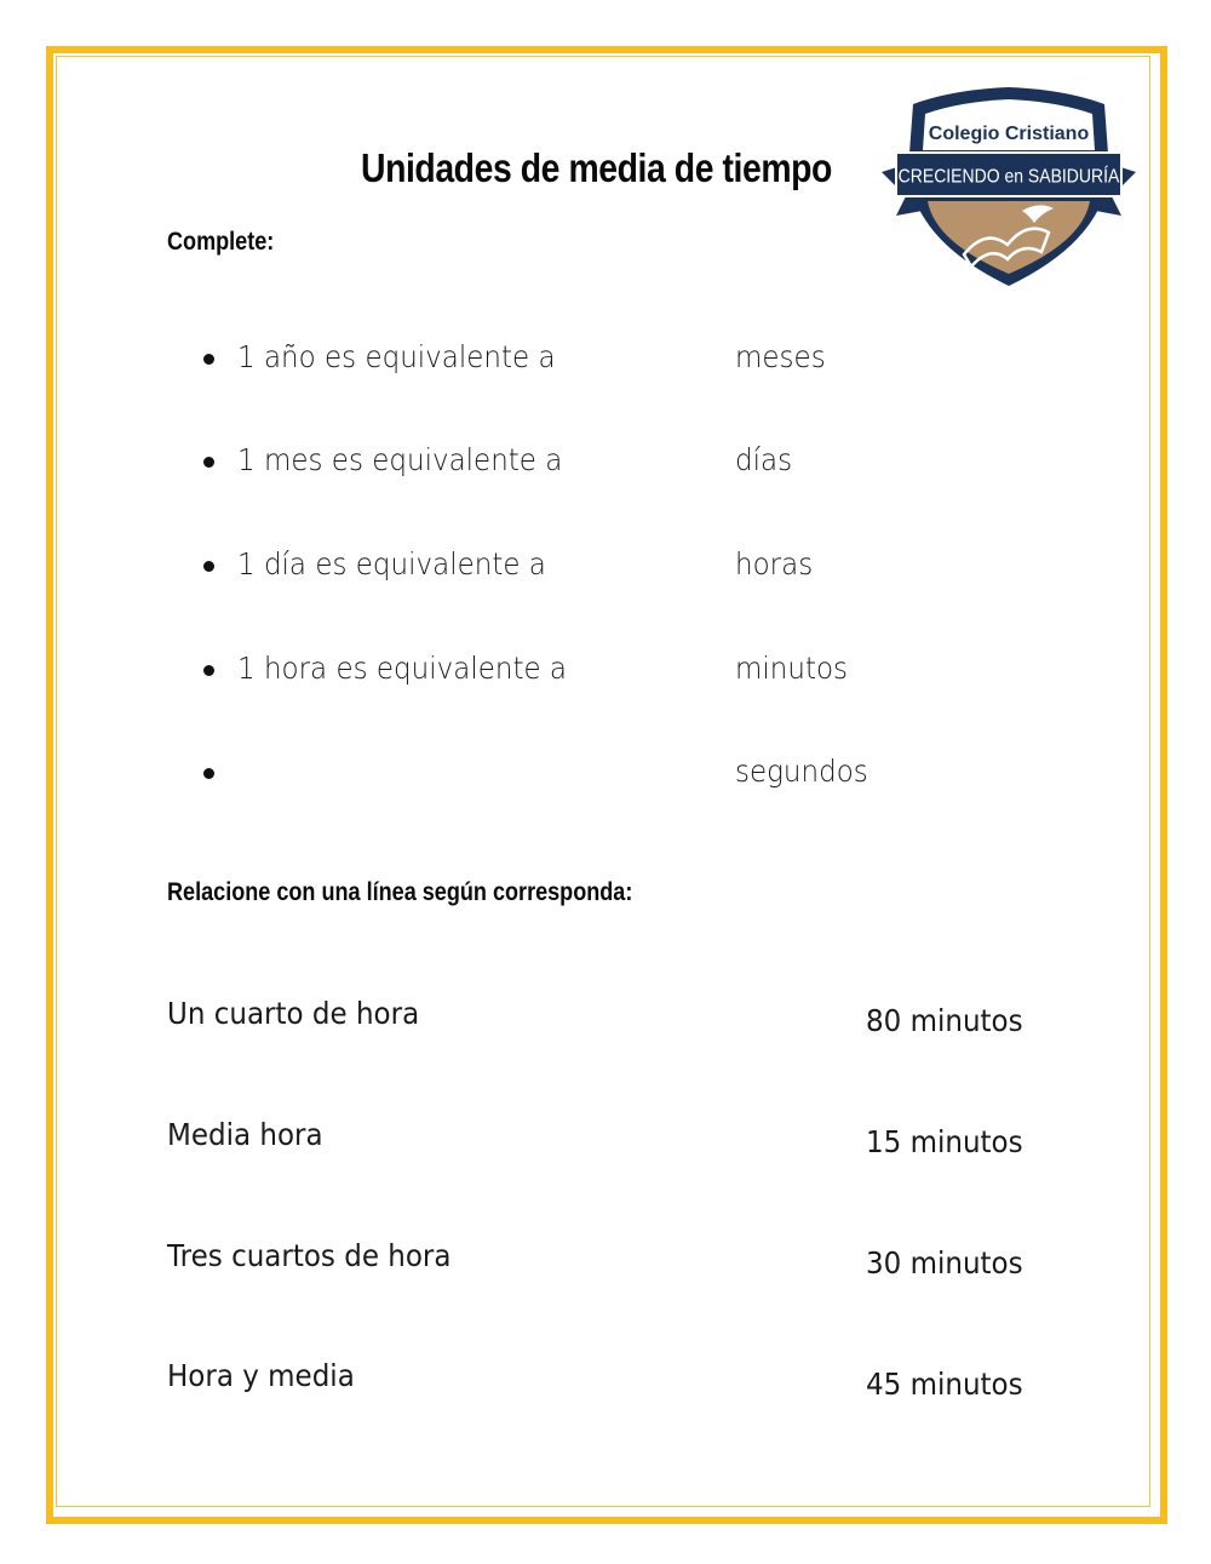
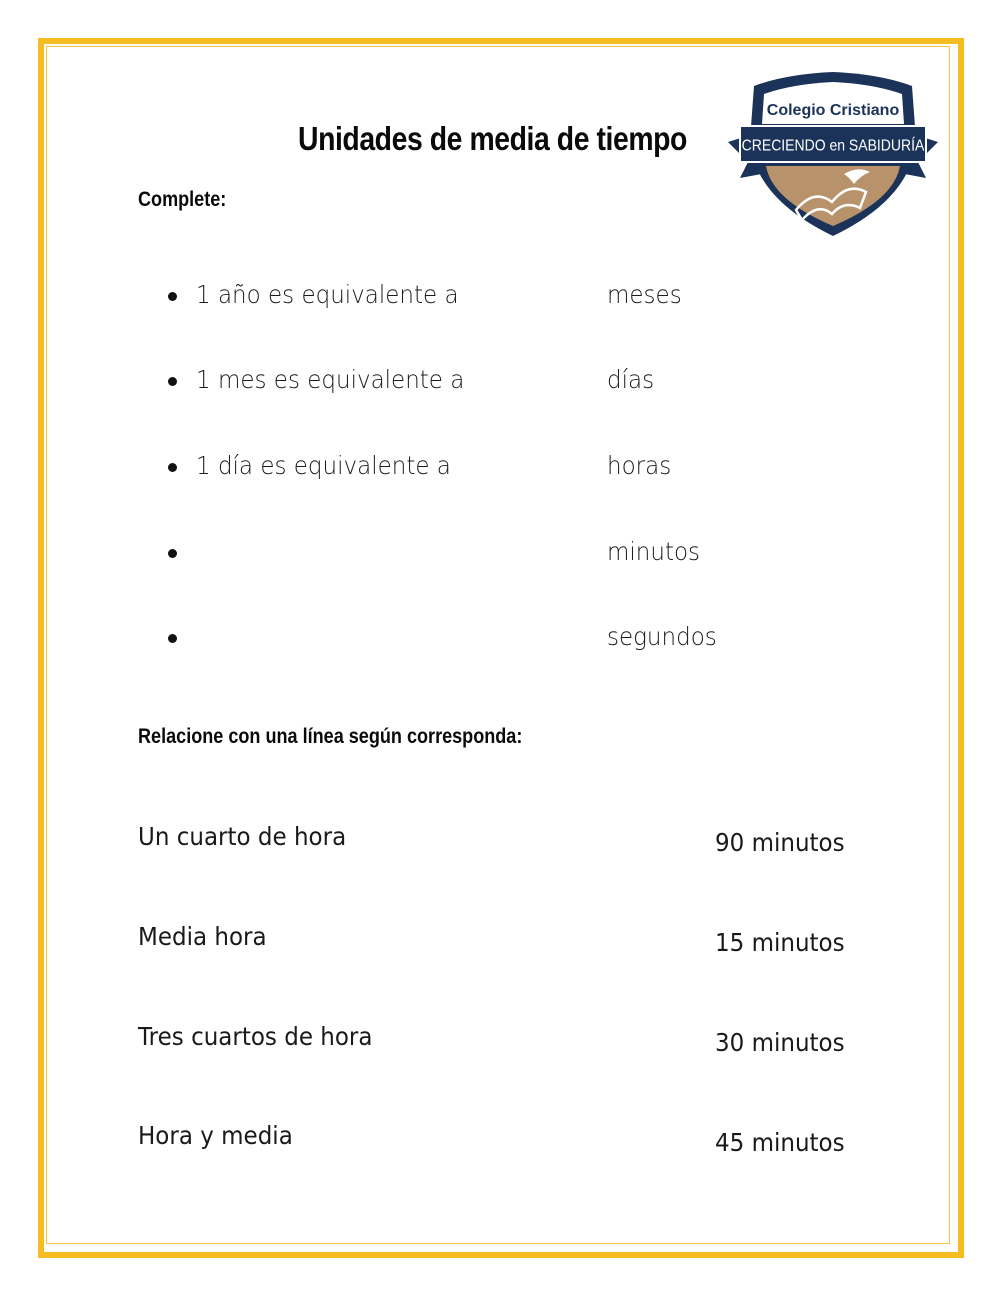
  Unidades de media de tiempo
  Colegio Cristiano
  CRECIENDO en SABIDURÍA
  Complete:
  1 año es equivalente a
  meses
  1 mes es equivalente a
  días
  1 día es equivalente a
  horas
- 1 hora es equivalente a
  minutos
  segundos
  Relacione con una línea según corresponda:
  Un cuarto de hora
  Media hora
  Tres cuartos de hora
  Hora y media
- 80 minutos
+ 90 minutos
  15 minutos
  30 minutos
  45 minutos
